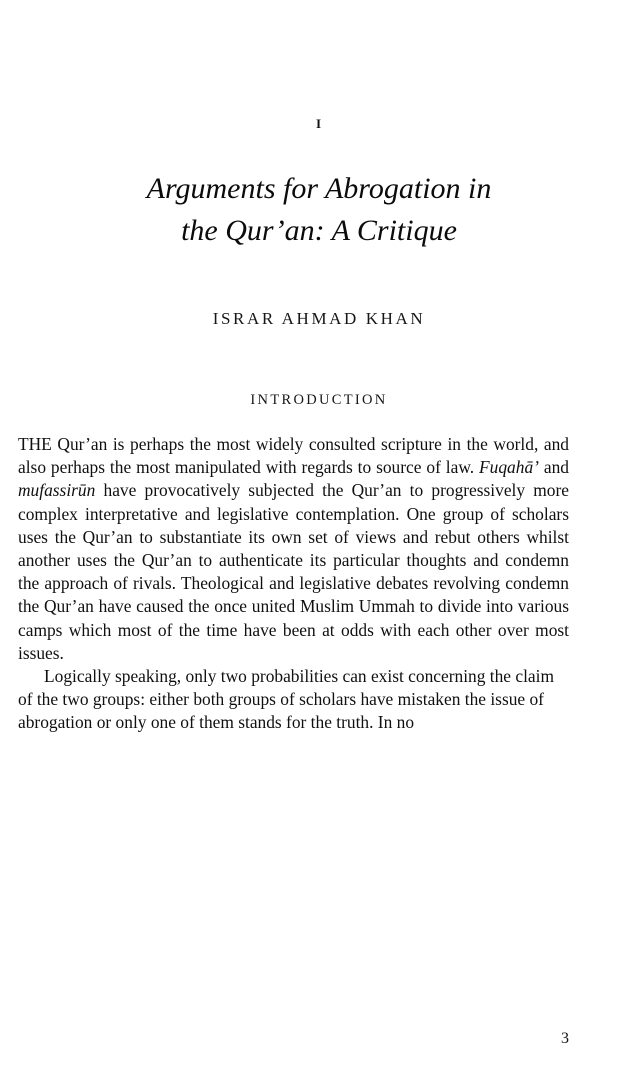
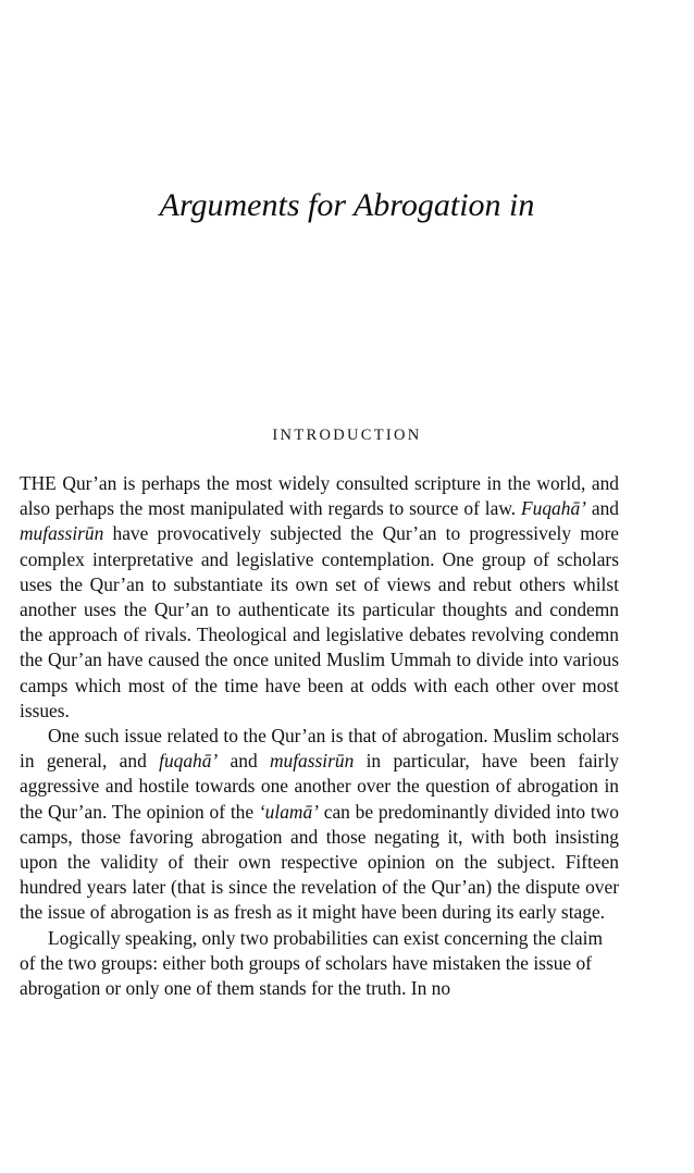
- I
  Arguments for Abrogation in
- the Qur’an: A Critique
- ISRAR AHMAD KHAN
  INTRODUCTION
  THE Qur’an is perhaps the most widely consulted scripture in the world, and also perhaps the most manipulated with regards to source of law. Fuqahā’ and mufassirūn have provocatively subjected the Qur’an to progressively more complex interpretative and legislative contemplation. One group of scholars uses the Qur’an to substantiate its own set of views and rebut others whilst another uses the Qur’an to authenticate its particular thoughts and condemn the approach of rivals. Theological and legislative debates revolving condemn the Qur’an have caused the once united Muslim Ummah to divide into various camps which most of the time have been at odds with each other over most issues.
+ One such issue related to the Qur’an is that of abrogation. Muslim scholars in general, and fuqahā’ and mufassirūn in particular, have been fairly aggressive and hostile towards one another over the question of abrogation in the Qur’an. The opinion of the ‘ulamā’ can be predominantly divided into two camps, those favoring abrogation and those negating it, with both insisting upon the validity of their own respective opinion on the subject. Fifteen hundred years later (that is since the revelation of the Qur’an) the dispute over the issue of abrogation is as fresh as it might have been during its early stage.
  Logically speaking, only two probabilities can exist concerning the claim of the two groups: either both groups of scholars have mistaken the issue of abrogation or only one of them stands for the truth. In no
- 3
